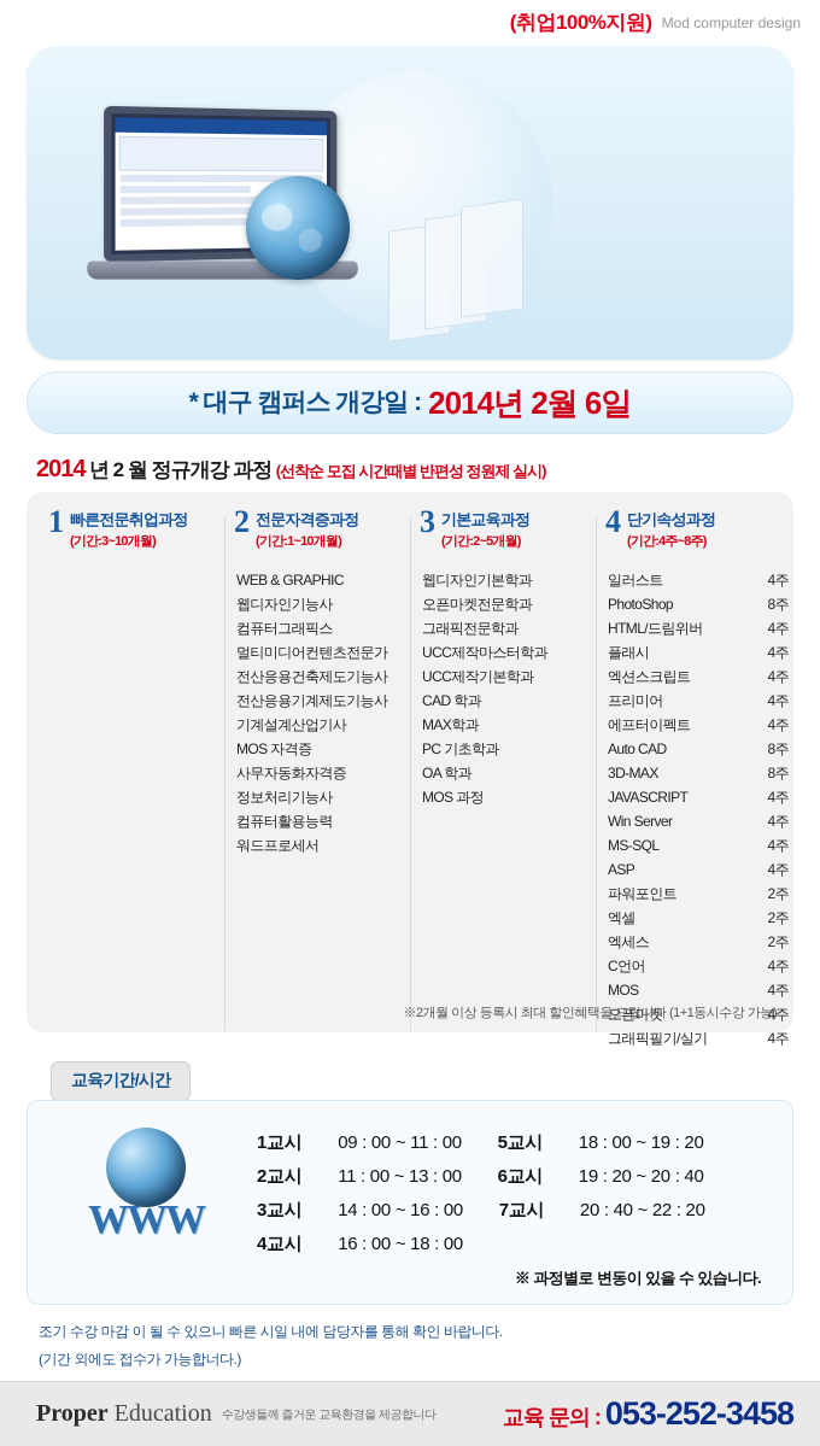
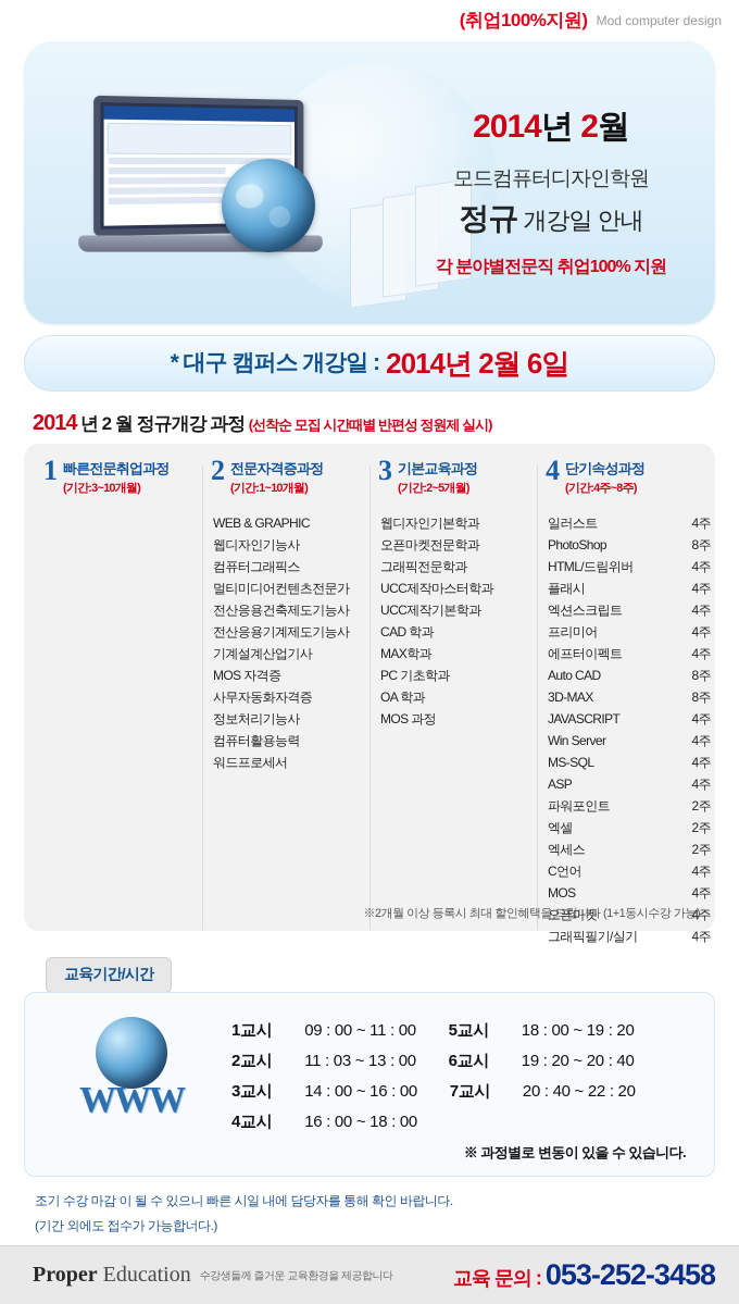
  (취업100%지원)
  Mod computer design
+ 2014년 2월
+ 모드컴퓨터디자인학원
+ 정규 개강일 안내
+ 각 분야별전문직 취업100% 지원
  * 대구 캠퍼스 개강일 :
  2014년 2월 6일
  2014 년 2 월 정규개강 과정 (선착순 모집 시간때별 반편성 정원제 실시)
  1
  빠른전문취업과정
  (기간:3~10개월)
  2
  전문자격증과정
  (기간:1~10개월)
  WEB & GRAPHIC
  웹디자인기능사
  컴퓨터그래픽스
  멀티미디어컨텐츠전문가
  전산응용건축제도기능사
  전산응용기계제도기능사
  기계설계산업기사
  MOS 자격증
  사무자동화자격증
  정보처리기능사
  컴퓨터활용능력
  워드프로세서
  3
  기본교육과정
  (기간:2~5개월)
  웹디자인기본학과
  오픈마켓전문학과
  그래픽전문학과
  UCC제작마스터학과
  UCC제작기본학과
  CAD 학과
  MAX학과
  PC 기초학과
  OA 학과
  MOS 과정
  4
  단기속성과정
  (기간:4주~8주)
  일러스트
  4주
  PhotoShop
  8주
  HTML/드림위버
  4주
  플래시
  4주
  엑션스크립트
  4주
  프리미어
  4주
  에프터이펙트
  4주
  Auto CAD
  8주
  3D-MAX
  8주
  JAVASCRIPT
  4주
  Win Server
  4주
  MS-SQL
  4주
  ASP
  4주
  파워포인트
  2주
  엑셀
  2주
  엑세스
  2주
  C언어
  4주
  MOS
  4주
  오픈마켓
  4주
  그래픽필기/실기
  4주
  ※2개월 이상 등록시 최대 할인혜택을 드립니다 (1+1동시수강 가능)
  교육기간/시간
  WWW
  1교시 09 : 00 ~ 11 : 00 5교시 18 : 00 ~ 19 : 20
- 2교시 11 : 00 ~ 13 : 00 6교시 19 : 20 ~ 20 : 40
+ 2교시 11 : 03 ~ 13 : 00 6교시 19 : 20 ~ 20 : 40
  3교시 14 : 00 ~ 16 : 00 7교시 20 : 40 ~ 22 : 20
  4교시 16 : 00 ~ 18 : 00
  ※ 과정별로 변동이 있을 수 있습니다.
  조기 수강 마감 이 될 수 있으니 빠른 시일 내에 담당자를 통해 확인 바랍니다.
  (기간 외에도 접수가 가능합너다.)
  Proper Education
  수강생들께 즐거운 교육환경을 제공합니다
  교육 문의 :
  053-252-3458
